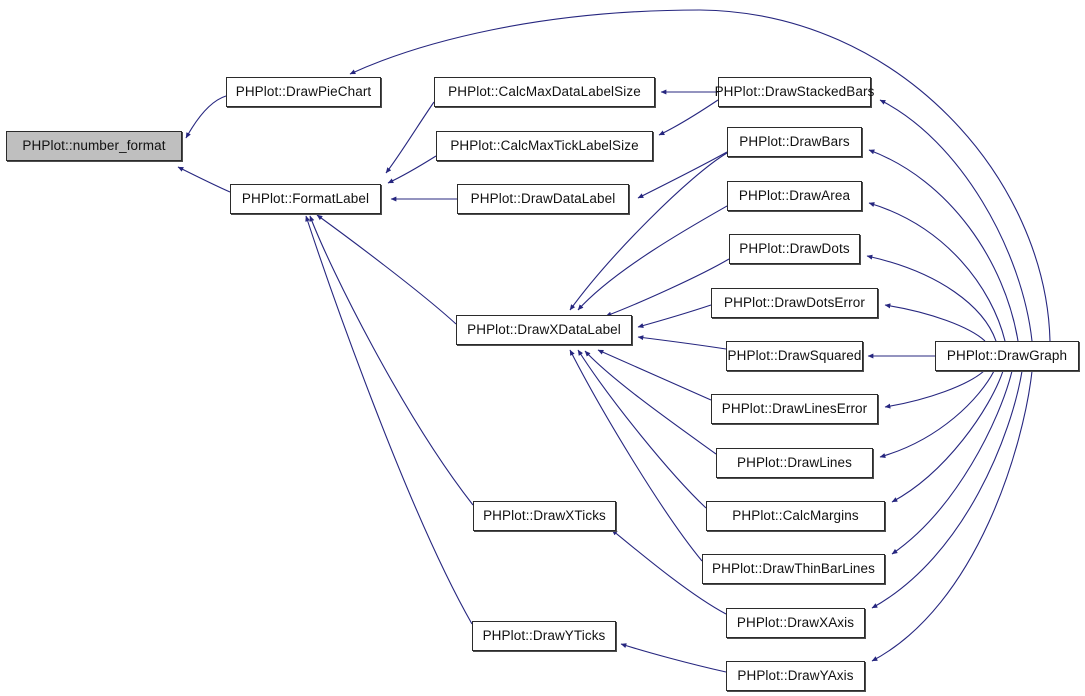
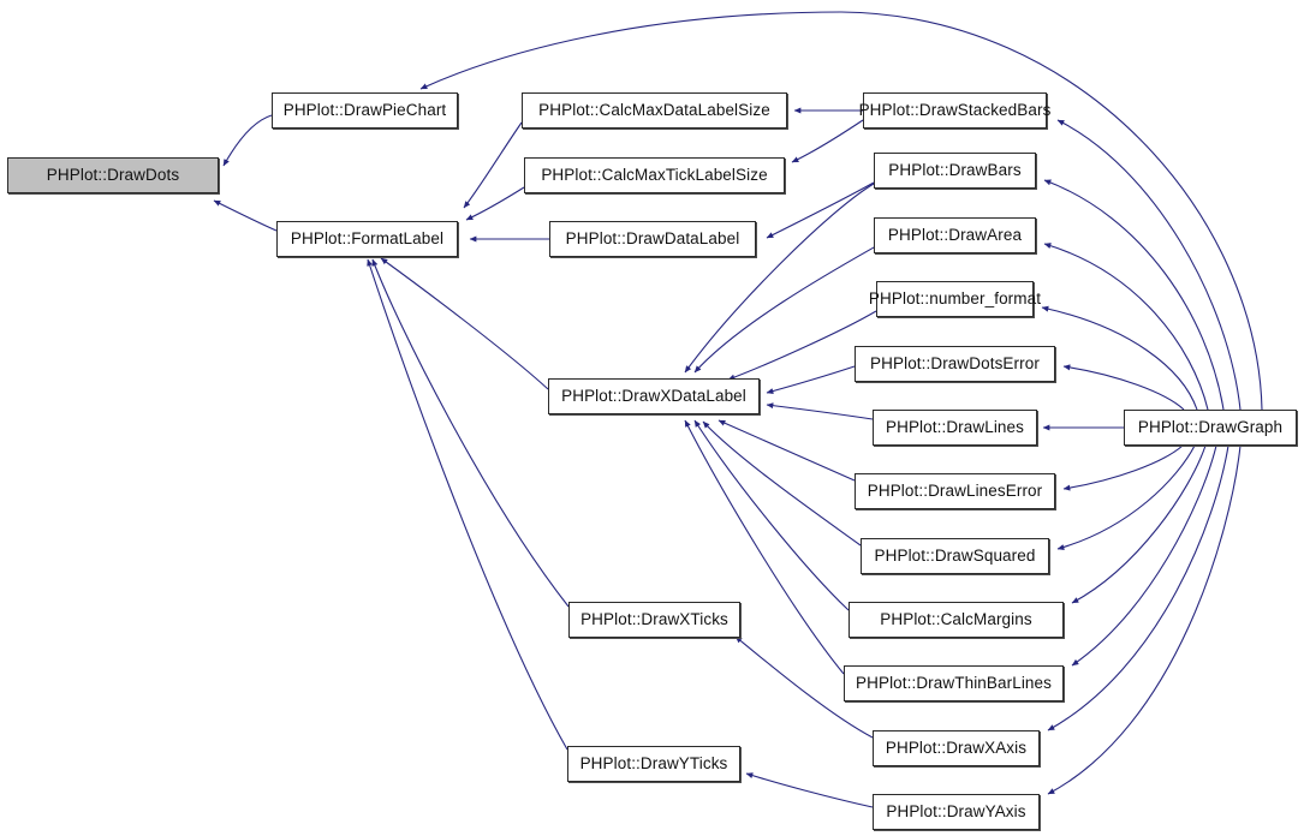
- PHPlot::number_format
+ PHPlot::DrawDots
  PHPlot::DrawPieChart
  PHPlot::FormatLabel
  PHPlot::CalcMaxDataLabelSize
  PHPlot::CalcMaxTickLabelSize
  PHPlot::DrawDataLabel
  PHPlot::DrawXDataLabel
  PHPlot::DrawXTicks
  PHPlot::DrawYTicks
  PHPlot::DrawStackedBars
  PHPlot::DrawBars
  PHPlot::DrawArea
- PHPlot::DrawDots
+ PHPlot::number_format
  PHPlot::DrawDotsError
- PHPlot::DrawSquared
+ PHPlot::DrawLines
  PHPlot::DrawLinesError
- PHPlot::DrawLines
+ PHPlot::DrawSquared
  PHPlot::CalcMargins
  PHPlot::DrawThinBarLines
  PHPlot::DrawXAxis
  PHPlot::DrawYAxis
  PHPlot::DrawGraph
